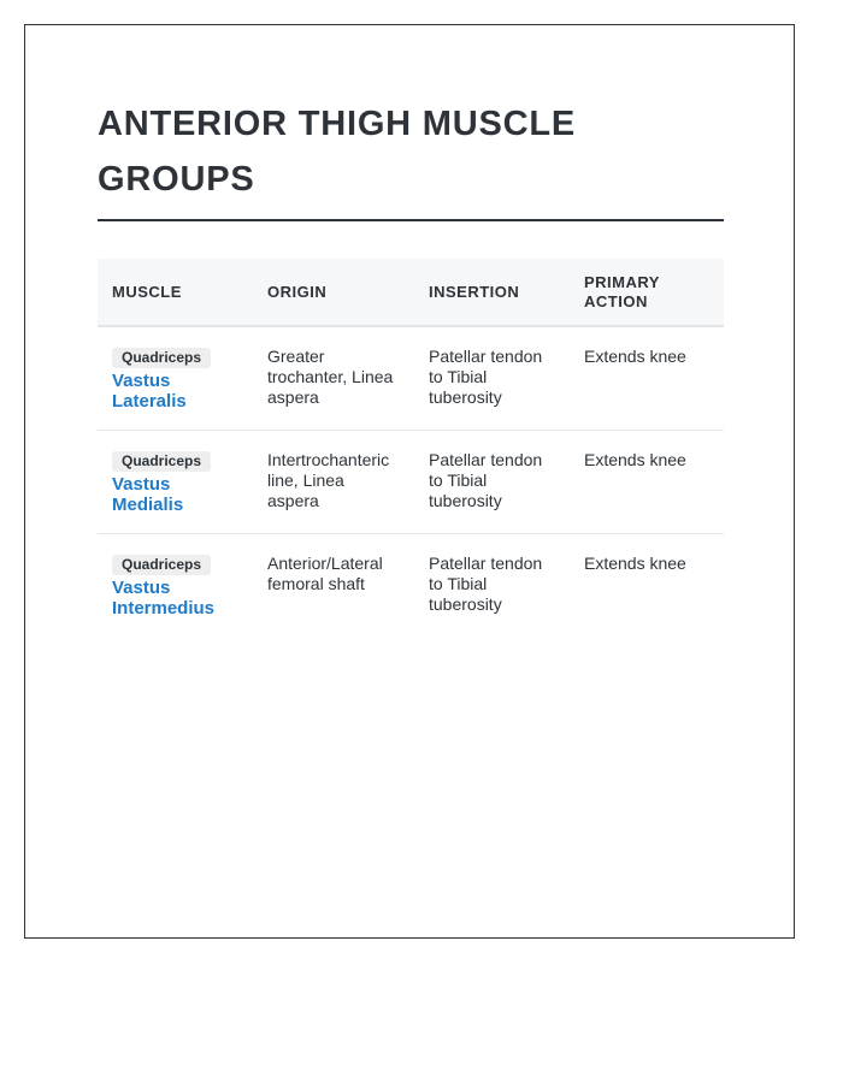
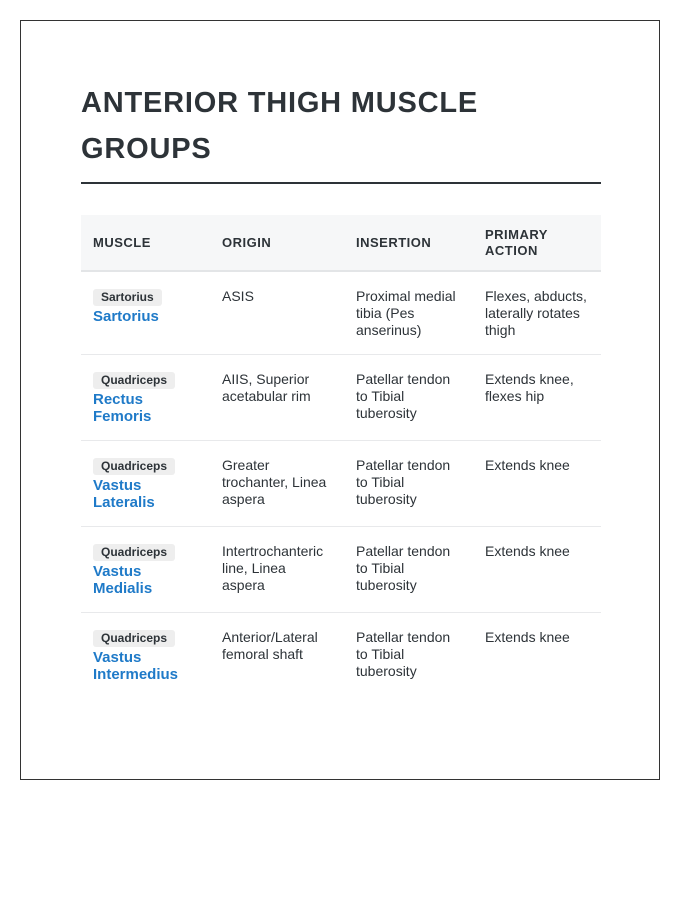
  ANTERIOR THIGH MUSCLE GROUPS
  MUSCLE	ORIGIN	INSERTION	PRIMARY ACTION
+ Sartorius Sartorius	ASIS	Proximal medial tibia (Pes anserinus)	Flexes, abducts, laterally rotates thigh
+ Quadriceps Rectus Femoris	AIIS, Superior acetabular rim	Patellar tendon to Tibial tuberosity	Extends knee, flexes hip
  Quadriceps Vastus Lateralis	Greater trochanter, Linea aspera	Patellar tendon to Tibial tuberosity	Extends knee
  Quadriceps Vastus Medialis	Intertrochanteric line, Linea aspera	Patellar tendon to Tibial tuberosity	Extends knee
  Quadriceps Vastus Intermedius	Anterior/Lateral femoral shaft	Patellar tendon to Tibial tuberosity	Extends knee
